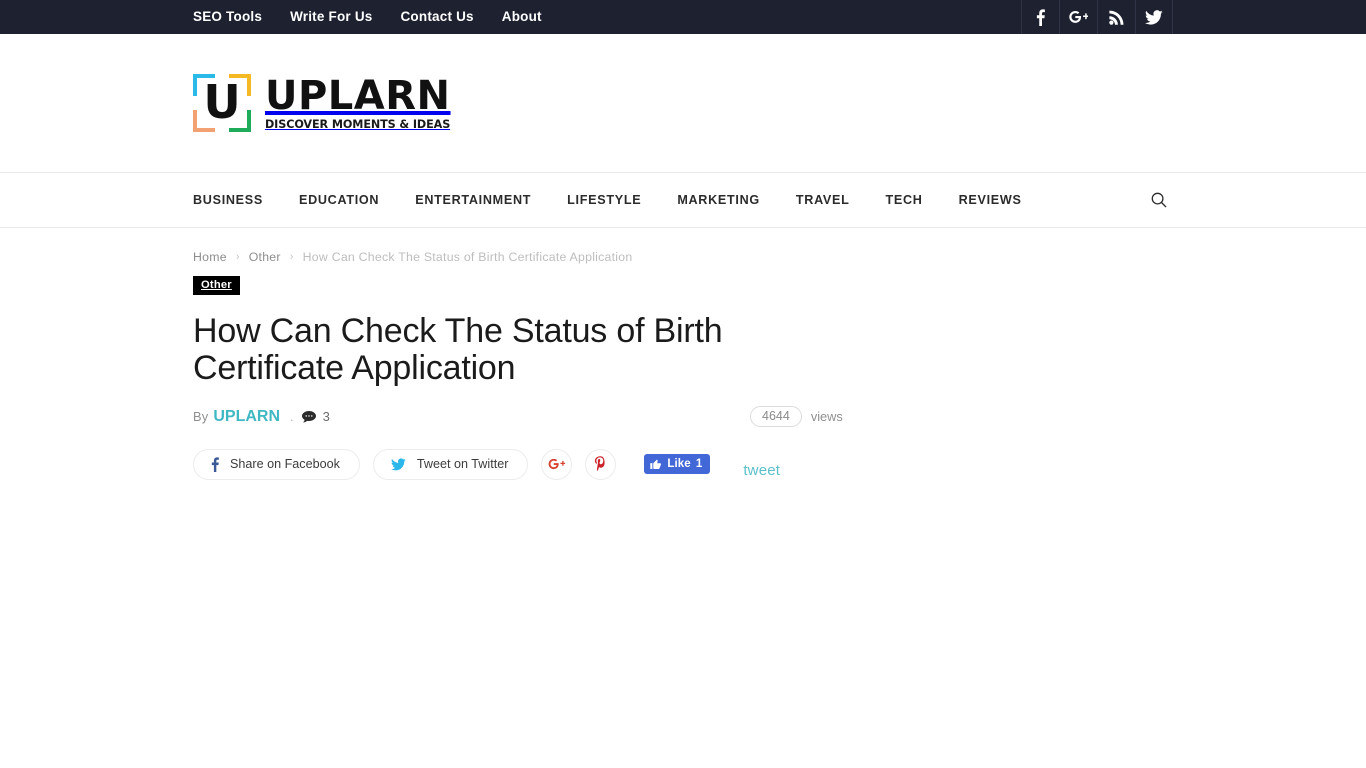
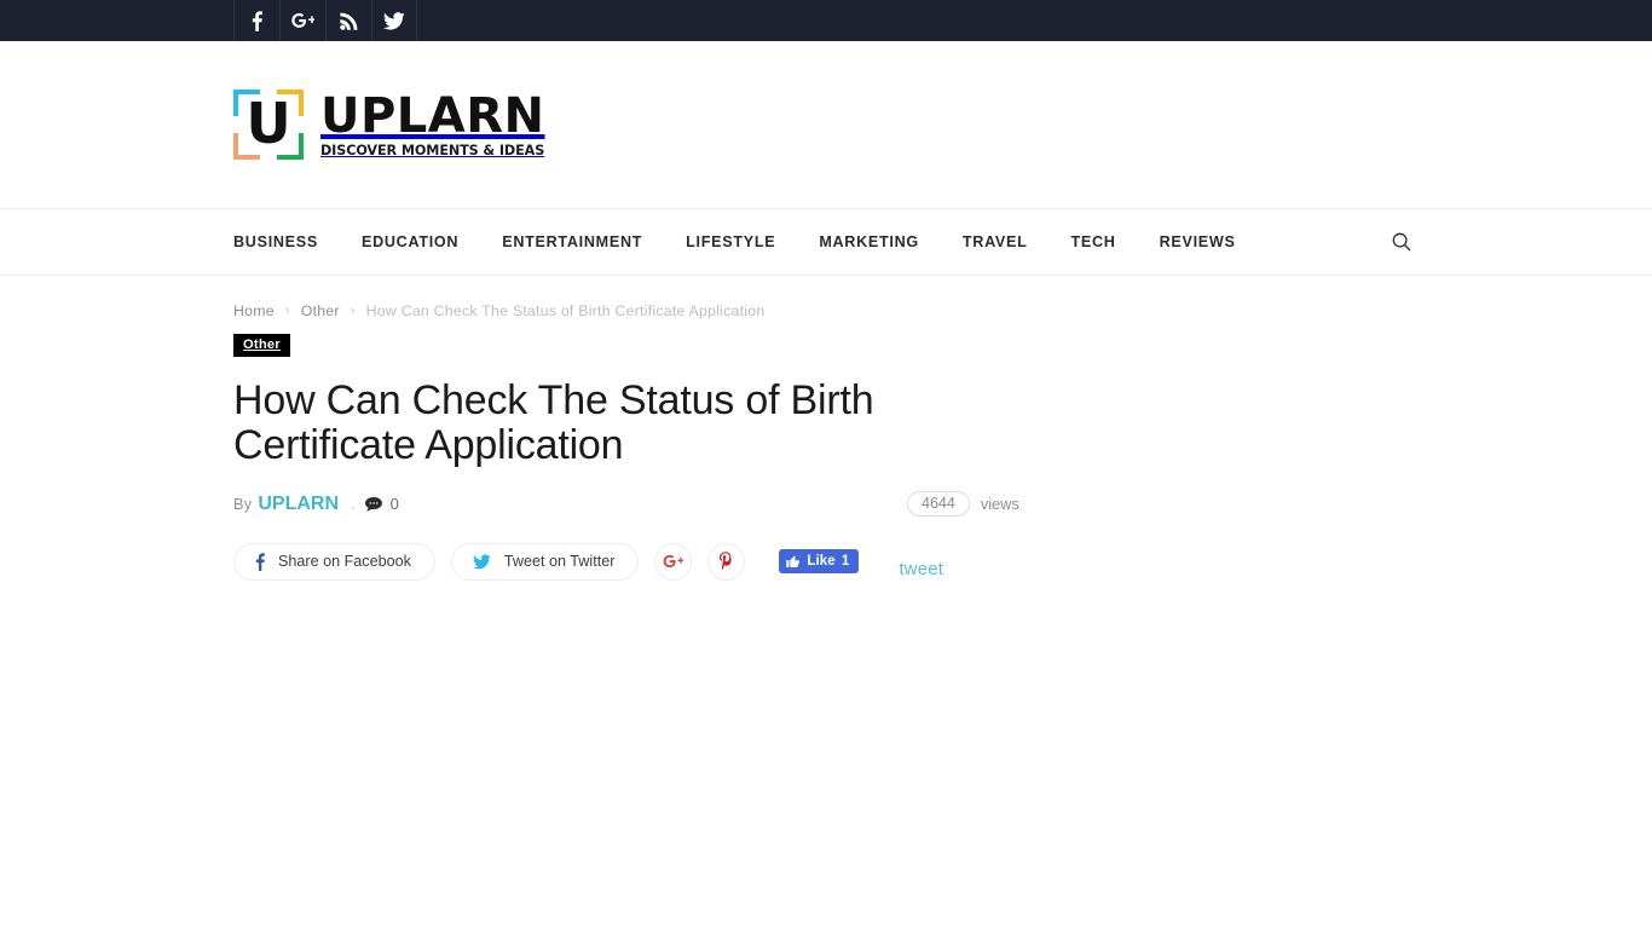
- SEO Tools
- Write For Us
- Contact Us
- About
  U
  UPLARN
  DISCOVER MOMENTS & IDEAS
  BUSINESS
  EDUCATION
  ENTERTAINMENT
  LIFESTYLE
  MARKETING
  TRAVEL
  TECH
  REVIEWS
  Home
  ›
  Other
  ›
  How Can Check The Status of Birth Certificate Application
  Other
  How Can Check The Status of Birth Certificate Application
  By
  UPLARN
  .
- 3
+ 0
  4644
  views
  Share on Facebook
  Tweet on Twitter
  Like
  1
  tweet
